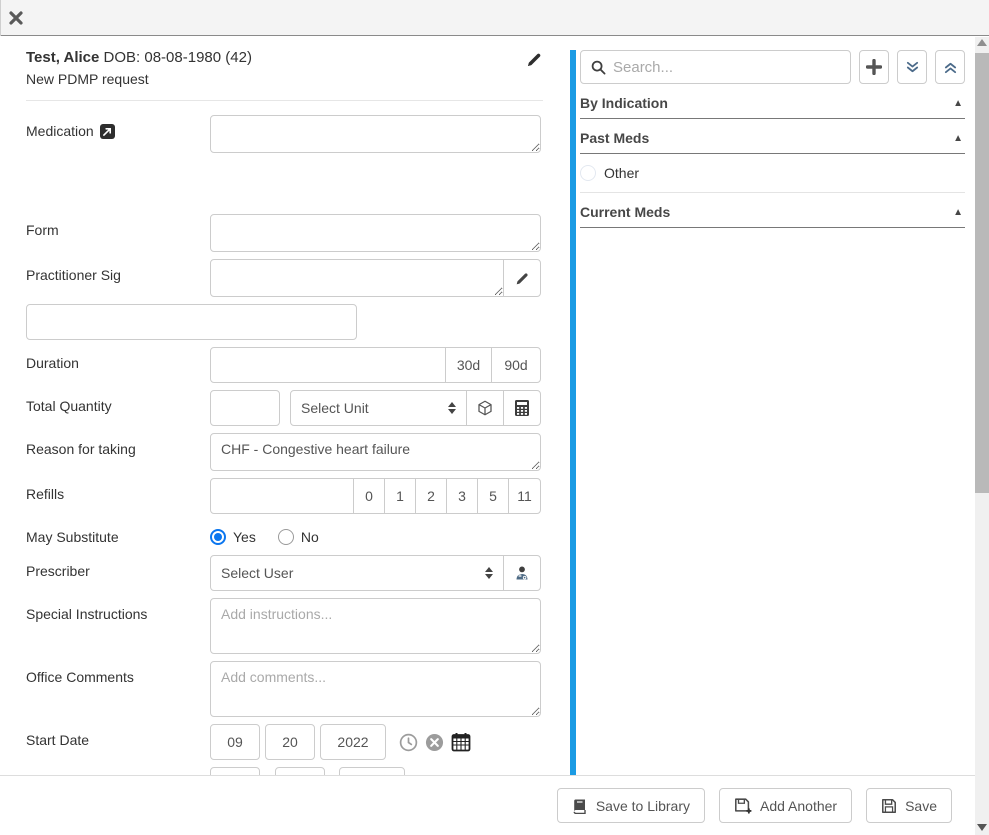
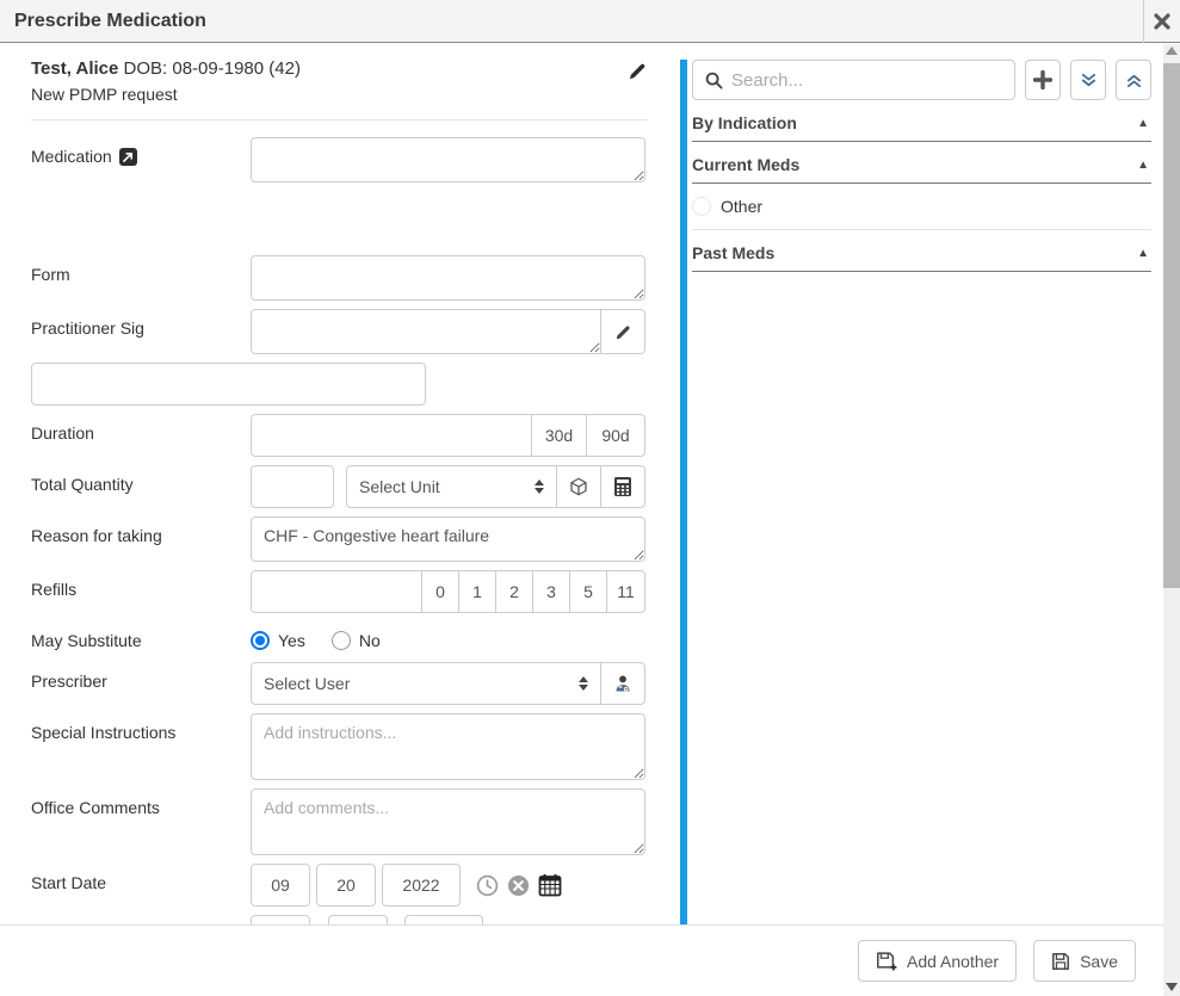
+ Prescribe Medication
- Test, Alice DOB: 08-08-1980 (42)
+ Test, Alice DOB: 08-09-1980 (42)
  New PDMP request
  Medication
  Form
  Practitioner Sig
  Duration
  30d
  90d
  Total Quantity
  Select Unit
  Reason for taking
  CHF - Congestive heart failure
  Refills
  0
  1
  2
  3
  5
  11
  May Substitute
  Yes
  No
  Prescriber
  Select User
  Special Instructions
  Add instructions...
  Office Comments
  Add comments...
  Start Date
  09
  20
  2022
  Search...
  By Indication
  ▲
- Past Meds
+ Current Meds
  ▲
  Other
- Current Meds
+ Past Meds
  ▲
- Save to Library
  Add Another
  Save
